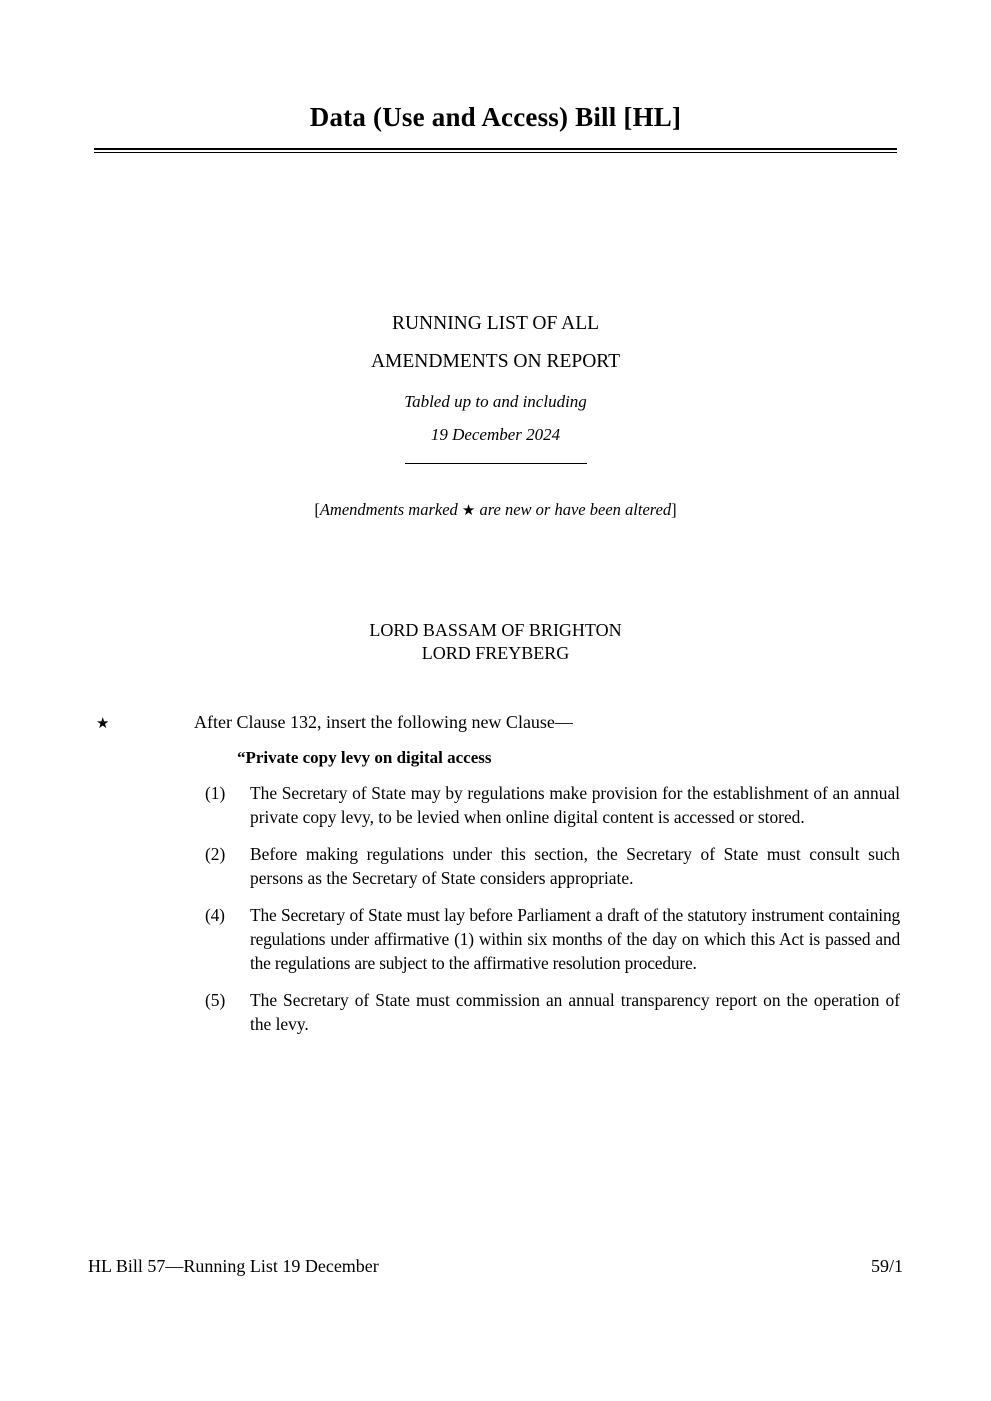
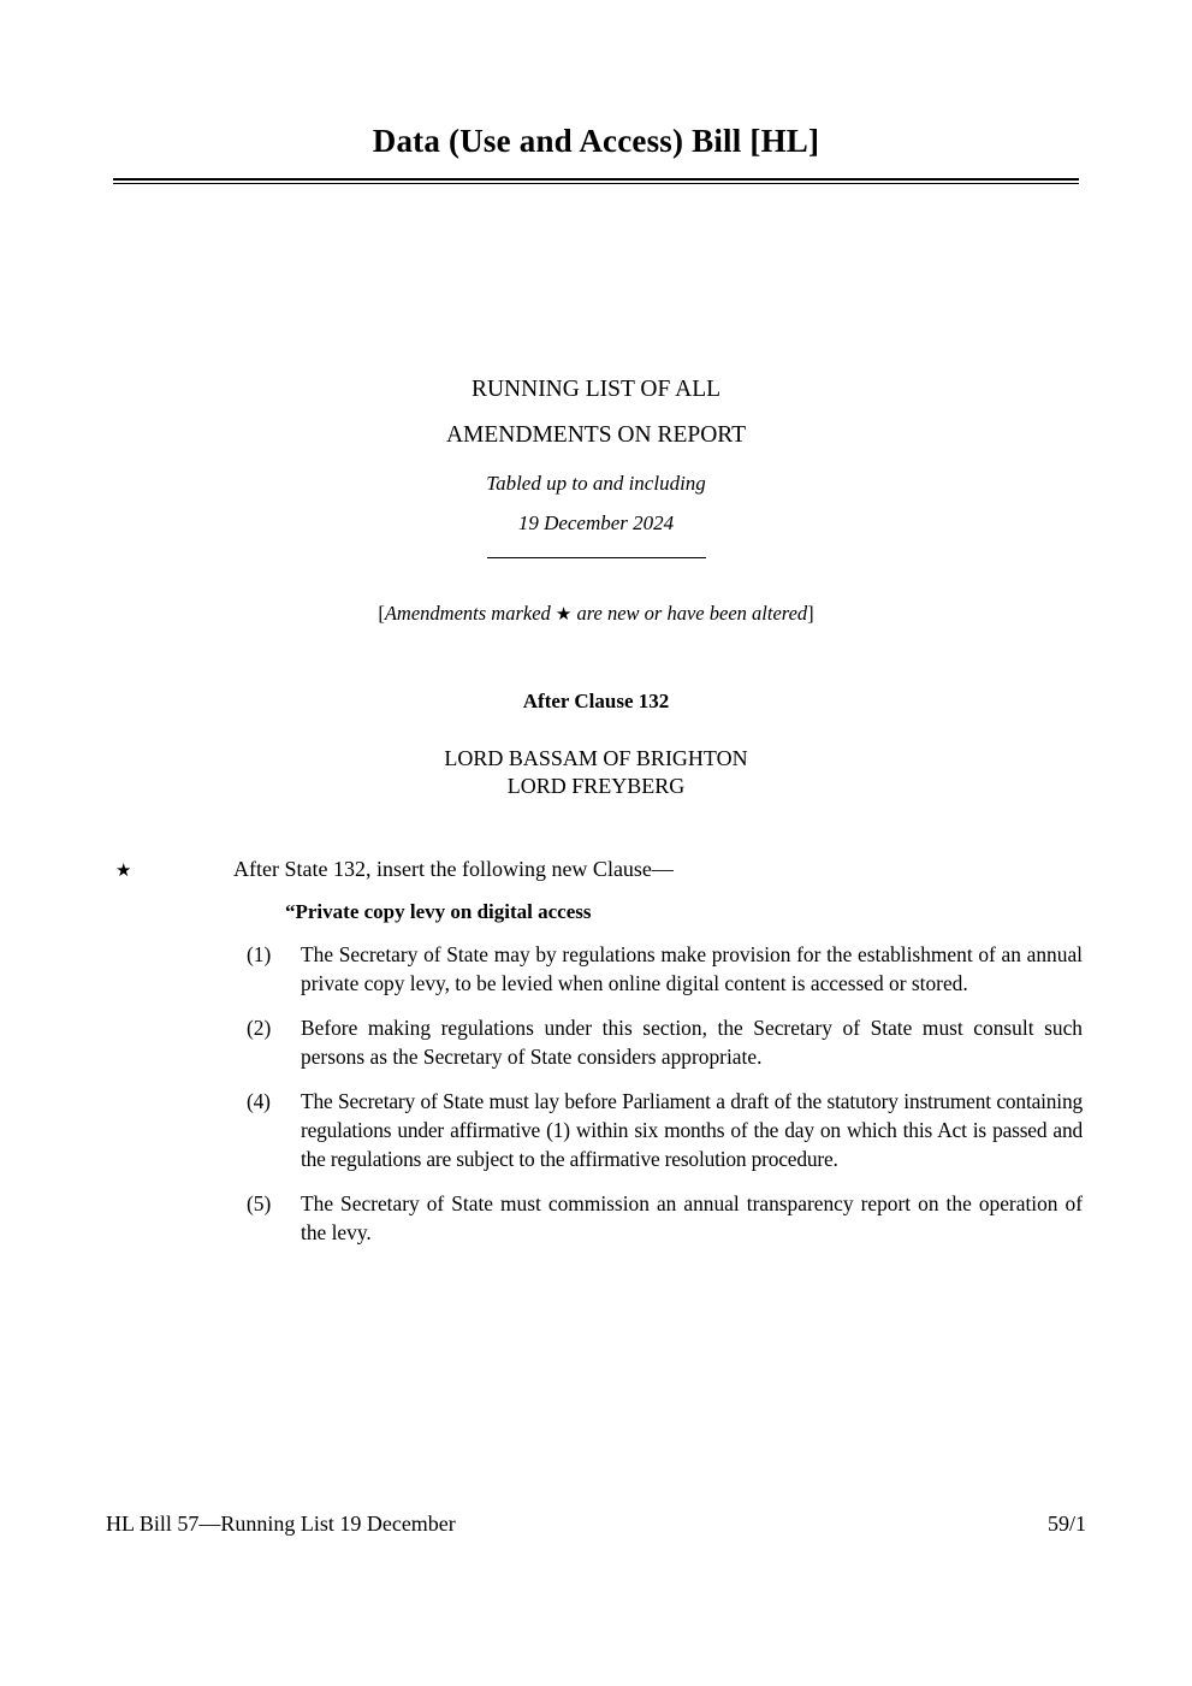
  Data (Use and Access) Bill [HL]
  RUNNING LIST OF ALL
  AMENDMENTS ON REPORT
  Tabled up to and including
  19 December 2024
  [Amendments marked ★ are new or have been altered]
+ After Clause 132
  LORD BASSAM OF BRIGHTON
  LORD FREYBERG
  ★
- After Clause 132, insert the following new Clause—
+ After State 132, insert the following new Clause—
  “Private copy levy on digital access
  (1)
  The Secretary of State may by regulations make provision for the establishment of an annual private copy levy, to be levied when online digital content is accessed or stored.
  (2)
  Before making regulations under this section, the Secretary of State must consult such persons as the Secretary of State considers appropriate.
  (4)
  The Secretary of State must lay before Parliament a draft of the statutory instrument containing regulations under affirmative (1) within six months of the day on which this Act is passed and the regulations are subject to the affirmative resolution procedure.
  (5)
  The Secretary of State must commission an annual transparency report on the operation of the levy.
  HL Bill 57—Running List 19 December
  59/1
